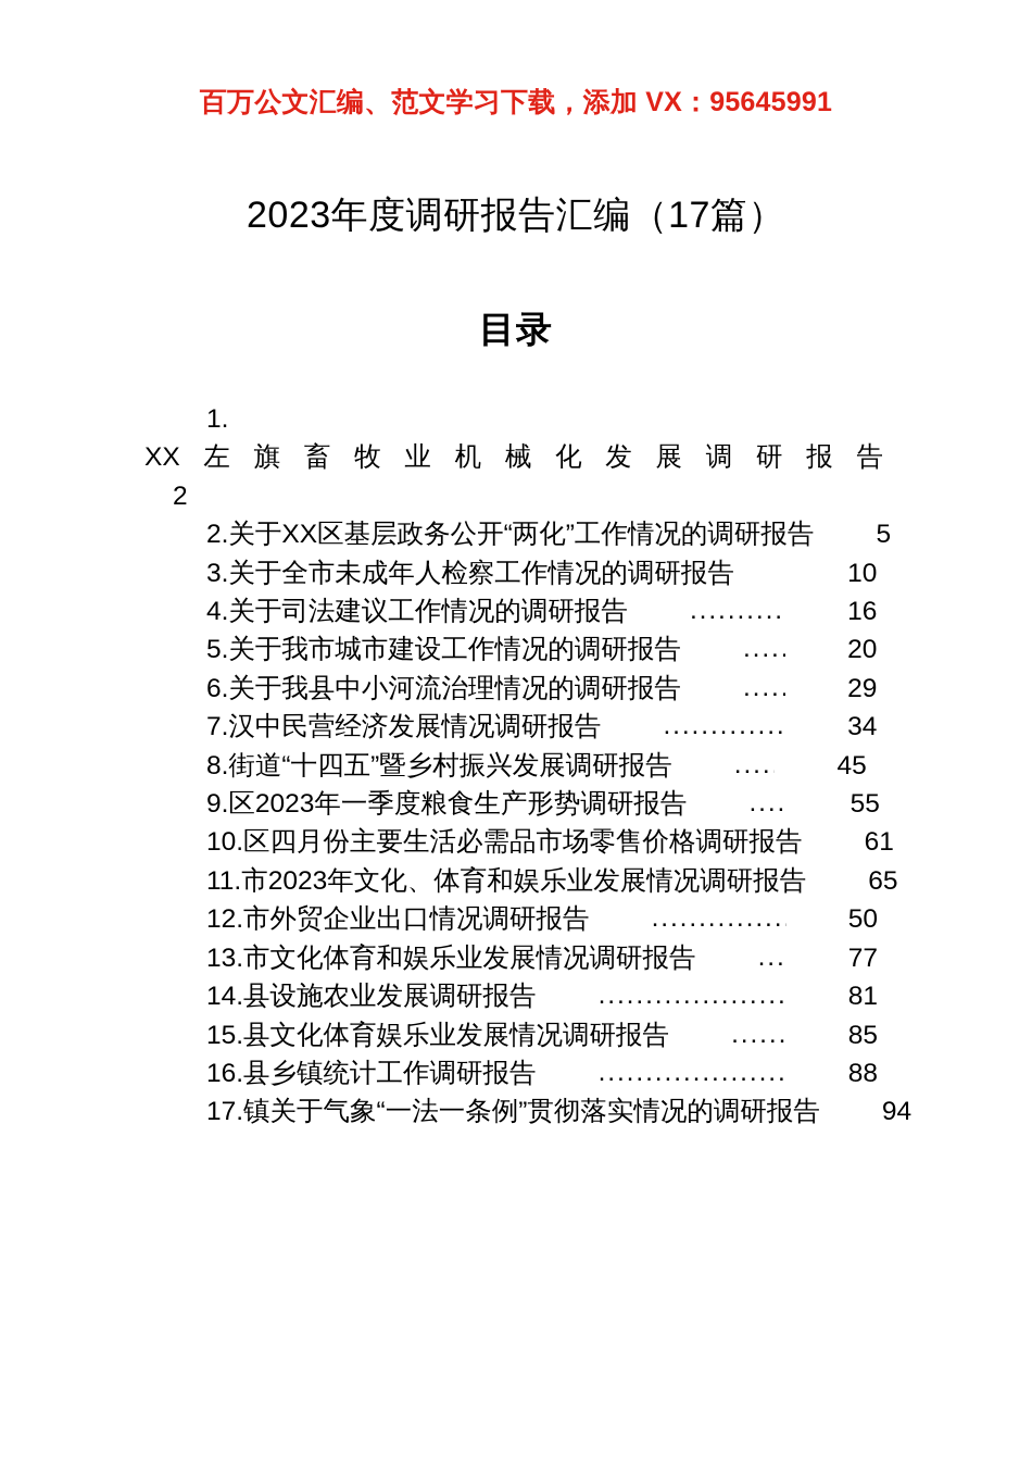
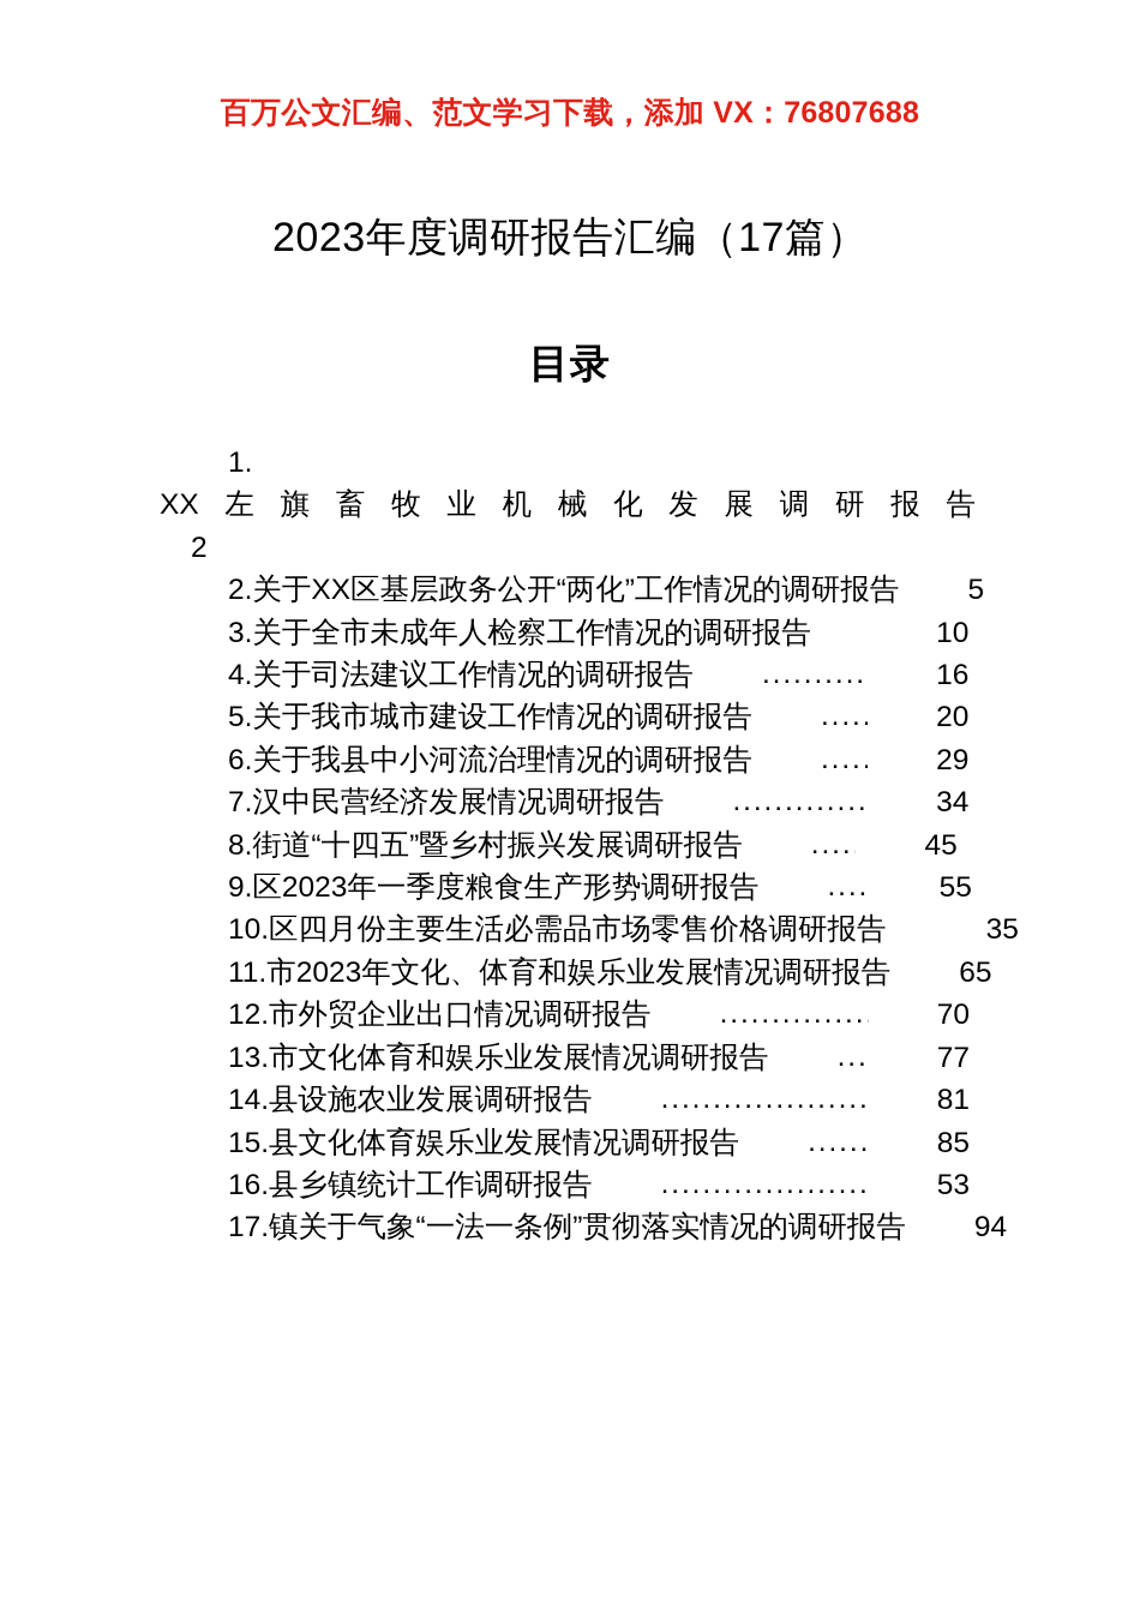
- 百万公文汇编、范文学习下载，添加 VX：95645991
+ 百万公文汇编、范文学习下载，添加 VX：76807688
  2023年度调研报告汇编（17篇）
  目录
  1.
  XX左旗畜牧业机械化发展调研报告
  2
  2.关于XX区基层政务公开“两化”工作情况的调研报告
  5
  3.关于全市未成年人检察工作情况的调研报告
  10
  4.关于司法建议工作情况的调研报告
  16
  5.关于我市城市建设工作情况的调研报告
  20
  6.关于我县中小河流治理情况的调研报告
  29
  7.汉中民营经济发展情况调研报告
  34
  8.街道“十四五”暨乡村振兴发展调研报告
  45
  9.区2023年一季度粮食生产形势调研报告
  55
  10.区四月份主要生活必需品市场零售价格调研报告
- 61
+ 35
  11.市2023年文化、体育和娱乐业发展情况调研报告
  65
  12.市外贸企业出口情况调研报告
- 50
+ 70
  13.市文化体育和娱乐业发展情况调研报告
  77
  14.县设施农业发展调研报告
  81
  15.县文化体育娱乐业发展情况调研报告
  85
  16.县乡镇统计工作调研报告
- 88
+ 53
  17.镇关于气象“一法一条例”贯彻落实情况的调研报告
  94
